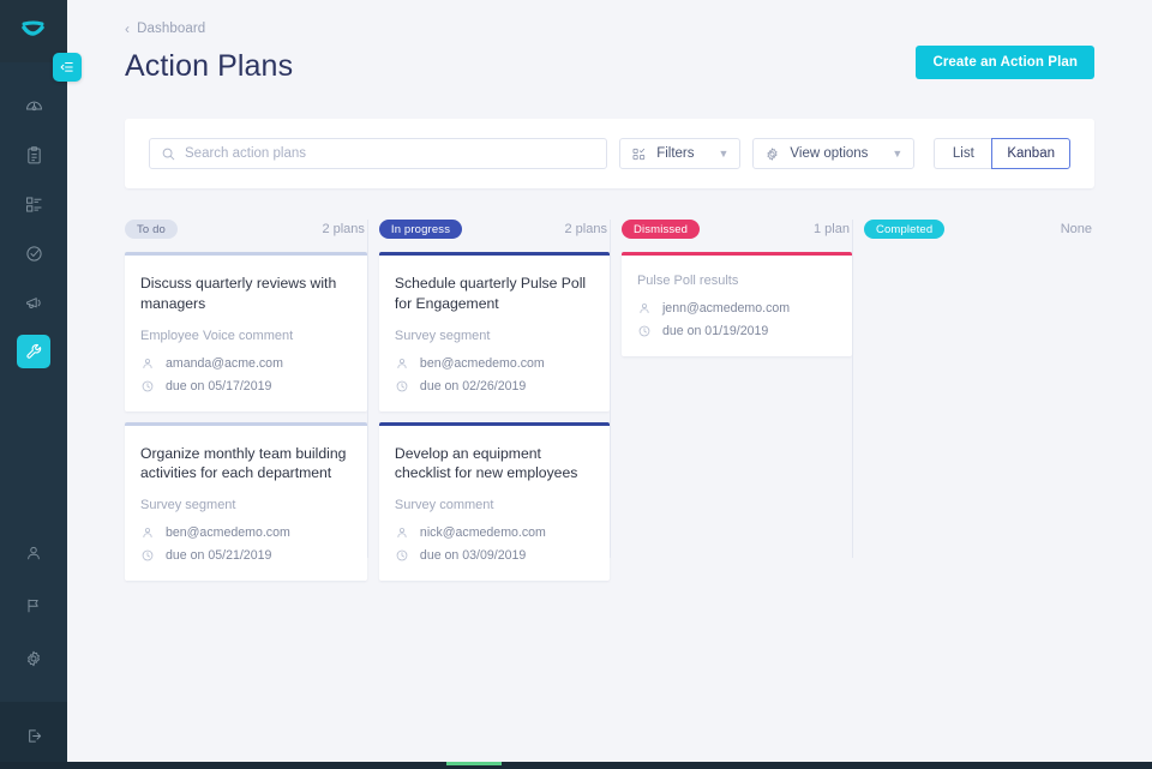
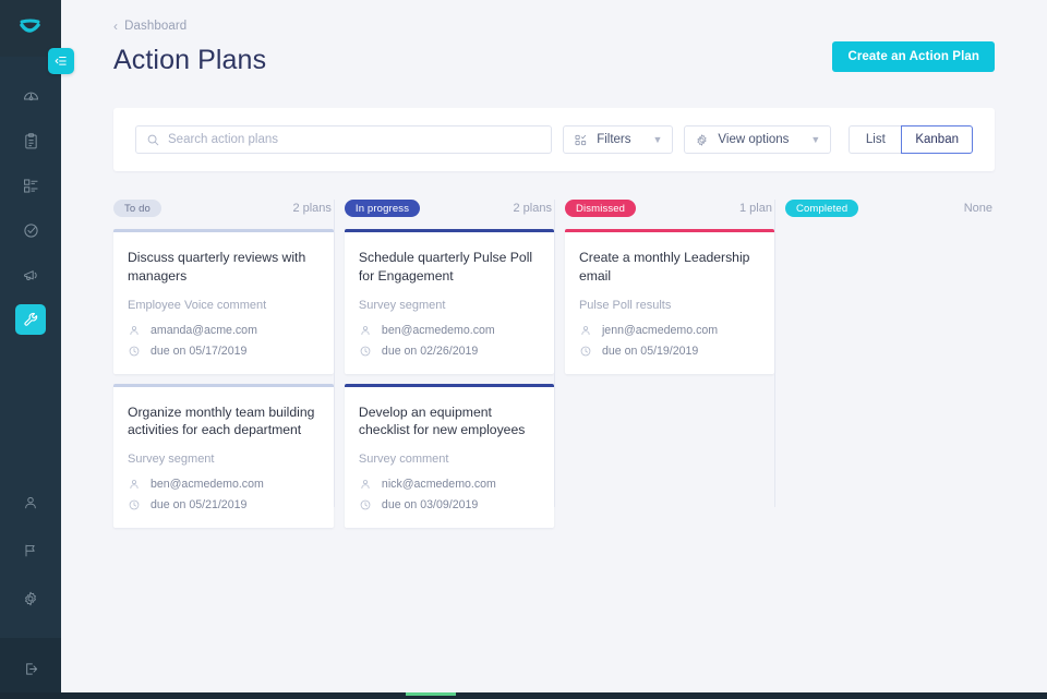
  ‹
  Dashboard
  Action Plans
  Create an Action Plan
  Search action plans
  Filters
  ▼
  View options
  ▼
  List
  Kanban
  To do
  2 plans
  Discuss quarterly reviews with managers
  Employee Voice comment
  amanda@acme.com
  due on 05/17/2019
  Organize monthly team building activities for each department
  Survey segment
  ben@acmedemo.com
  due on 05/21/2019
  In progress
  2 plans
  Schedule quarterly Pulse Poll for Engagement
  Survey segment
  ben@acmedemo.com
  due on 02/26/2019
  Develop an equipment checklist for new employees
  Survey comment
  nick@acmedemo.com
  due on 03/09/2019
  Dismissed
  1 plan
+ Create a monthly Leadership email
  Pulse Poll results
  jenn@acmedemo.com
- due on 01/19/2019
+ due on 05/19/2019
  Completed
  None
